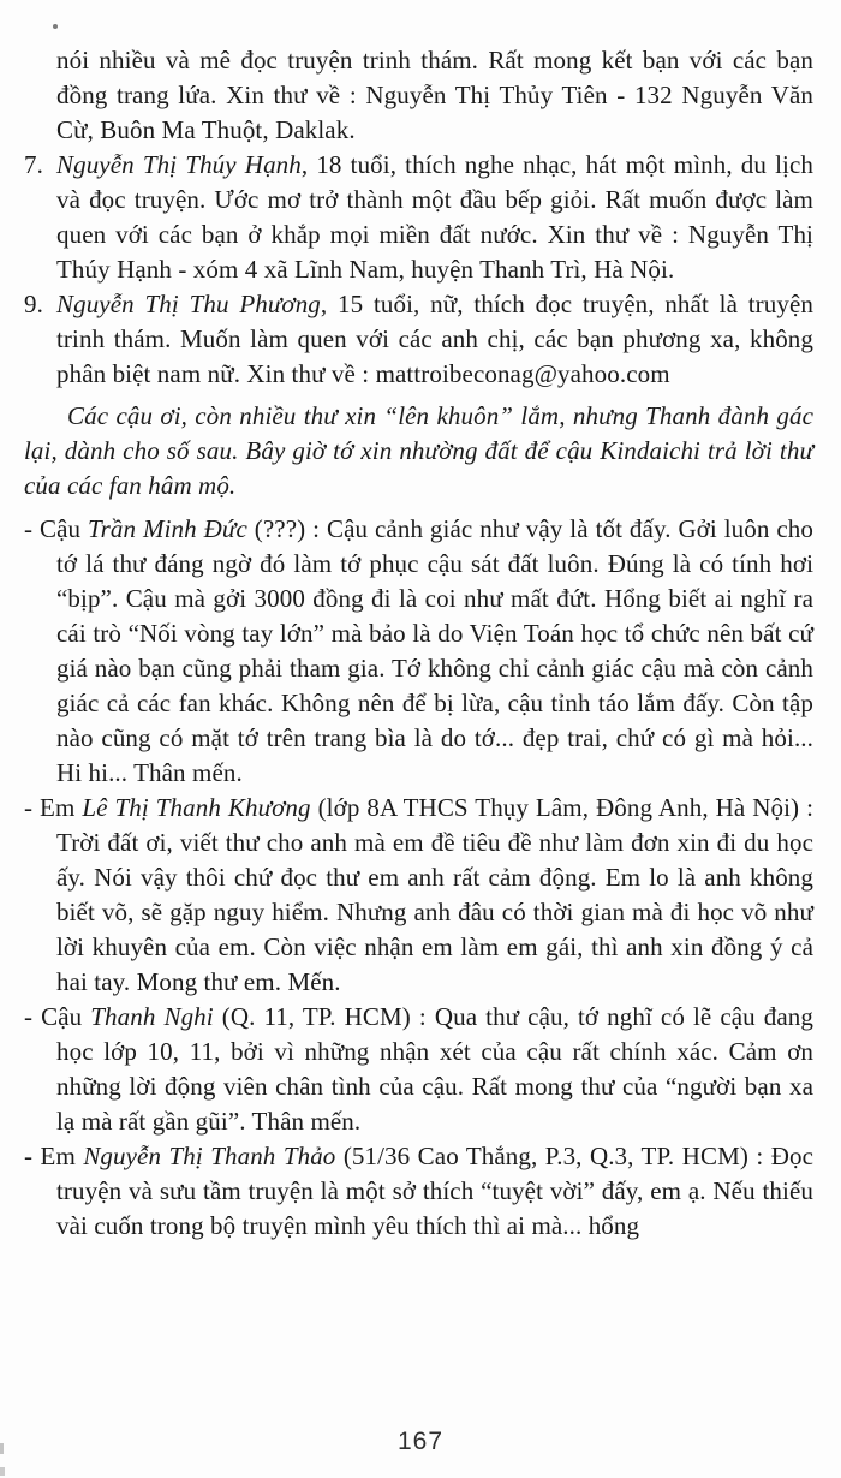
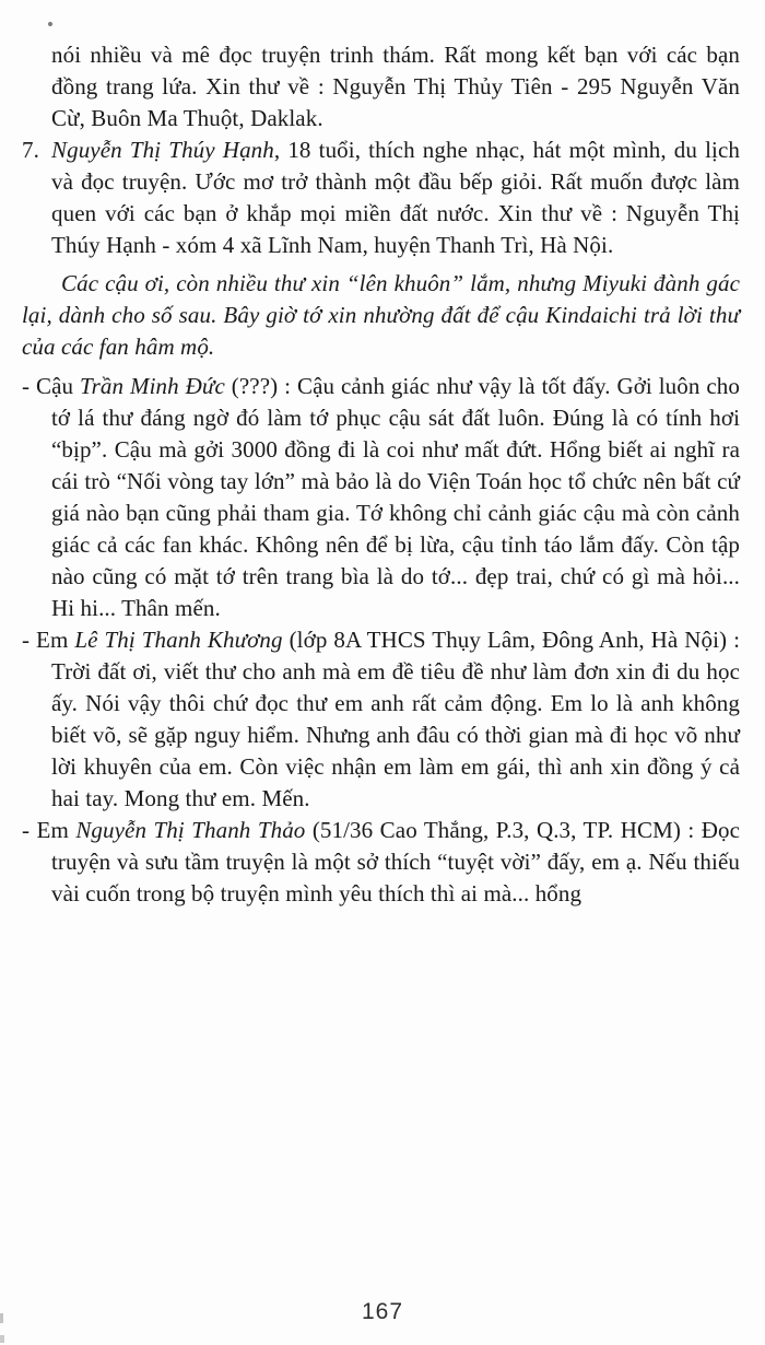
- nói nhiều và mê đọc truyện trinh thám. Rất mong kết bạn với các bạn đồng trang lứa. Xin thư về : Nguyễn Thị Thủy Tiên - 132 Nguyễn Văn Cừ, Buôn Ma Thuột, Daklak.
+ nói nhiều và mê đọc truyện trinh thám. Rất mong kết bạn với các bạn đồng trang lứa. Xin thư về : Nguyễn Thị Thủy Tiên - 295 Nguyễn Văn Cừ, Buôn Ma Thuột, Daklak.
  7. Nguyễn Thị Thúy Hạnh, 18 tuổi, thích nghe nhạc, hát một mình, du lịch và đọc truyện. Ước mơ trở thành một đầu bếp giỏi. Rất muốn được làm quen với các bạn ở khắp mọi miền đất nước. Xin thư về : Nguyễn Thị Thúy Hạnh - xóm 4 xã Lĩnh Nam, huyện Thanh Trì, Hà Nội.
- 9. Nguyễn Thị Thu Phương, 15 tuổi, nữ, thích đọc truyện, nhất là truyện trinh thám. Muốn làm quen với các anh chị, các bạn phương xa, không phân biệt nam nữ. Xin thư về : mattroibeconag@yahoo.com
- Các cậu ơi, còn nhiều thư xin “lên khuôn” lắm, nhưng Thanh đành gác lại, dành cho số sau. Bây giờ tớ xin nhường đất để cậu Kindaichi trả lời thư của các fan hâm mộ.
+ Các cậu ơi, còn nhiều thư xin “lên khuôn” lắm, nhưng Miyuki đành gác lại, dành cho số sau. Bây giờ tớ xin nhường đất để cậu Kindaichi trả lời thư của các fan hâm mộ.
  - Cậu Trần Minh Đức (???) : Cậu cảnh giác như vậy là tốt đấy. Gởi luôn cho tớ lá thư đáng ngờ đó làm tớ phục cậu sát đất luôn. Đúng là có tính hơi “bịp”. Cậu mà gởi 3000 đồng đi là coi như mất đứt. Hổng biết ai nghĩ ra cái trò “Nối vòng tay lớn” mà bảo là do Viện Toán học tổ chức nên bất cứ giá nào bạn cũng phải tham gia. Tớ không chỉ cảnh giác cậu mà còn cảnh giác cả các fan khác. Không nên để bị lừa, cậu tỉnh táo lắm đấy. Còn tập nào cũng có mặt tớ trên trang bìa là do tớ... đẹp trai, chứ có gì mà hỏi... Hi hi... Thân mến.
  - Em Lê Thị Thanh Khương (lớp 8A THCS Thụy Lâm, Đông Anh, Hà Nội) : Trời đất ơi, viết thư cho anh mà em đề tiêu đề như làm đơn xin đi du học ấy. Nói vậy thôi chứ đọc thư em anh rất cảm động. Em lo là anh không biết võ, sẽ gặp nguy hiểm. Nhưng anh đâu có thời gian mà đi học võ như lời khuyên của em. Còn việc nhận em làm em gái, thì anh xin đồng ý cả hai tay. Mong thư em. Mến.
- - Cậu Thanh Nghi (Q. 11, TP. HCM) : Qua thư cậu, tớ nghĩ có lẽ cậu đang học lớp 10, 11, bởi vì những nhận xét của cậu rất chính xác. Cảm ơn những lời động viên chân tình của cậu. Rất mong thư của “người bạn xa lạ mà rất gần gũi”. Thân mến.
  - Em Nguyễn Thị Thanh Thảo (51/36 Cao Thắng, P.3, Q.3, TP. HCM) : Đọc truyện và sưu tầm truyện là một sở thích “tuyệt vời” đấy, em ạ. Nếu thiếu vài cuốn trong bộ truyện mình yêu thích thì ai mà... hổng
  167
